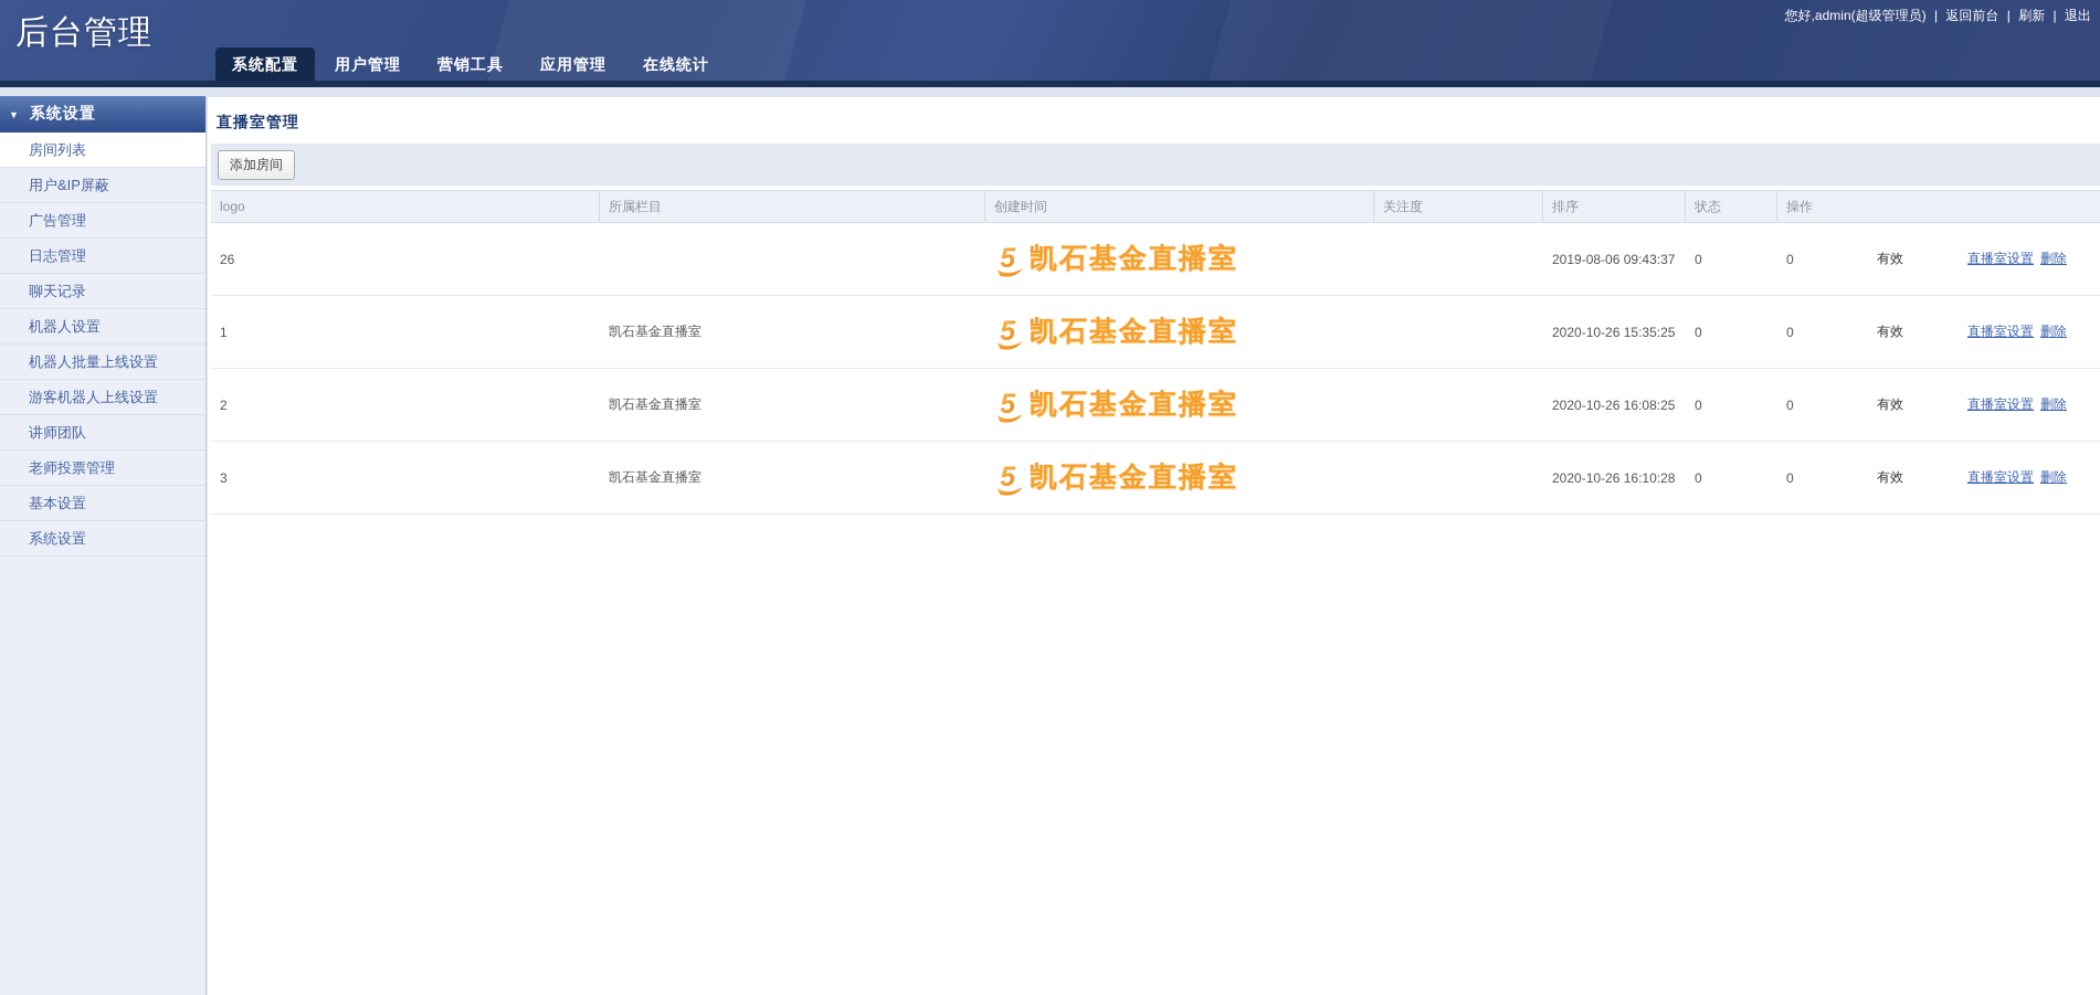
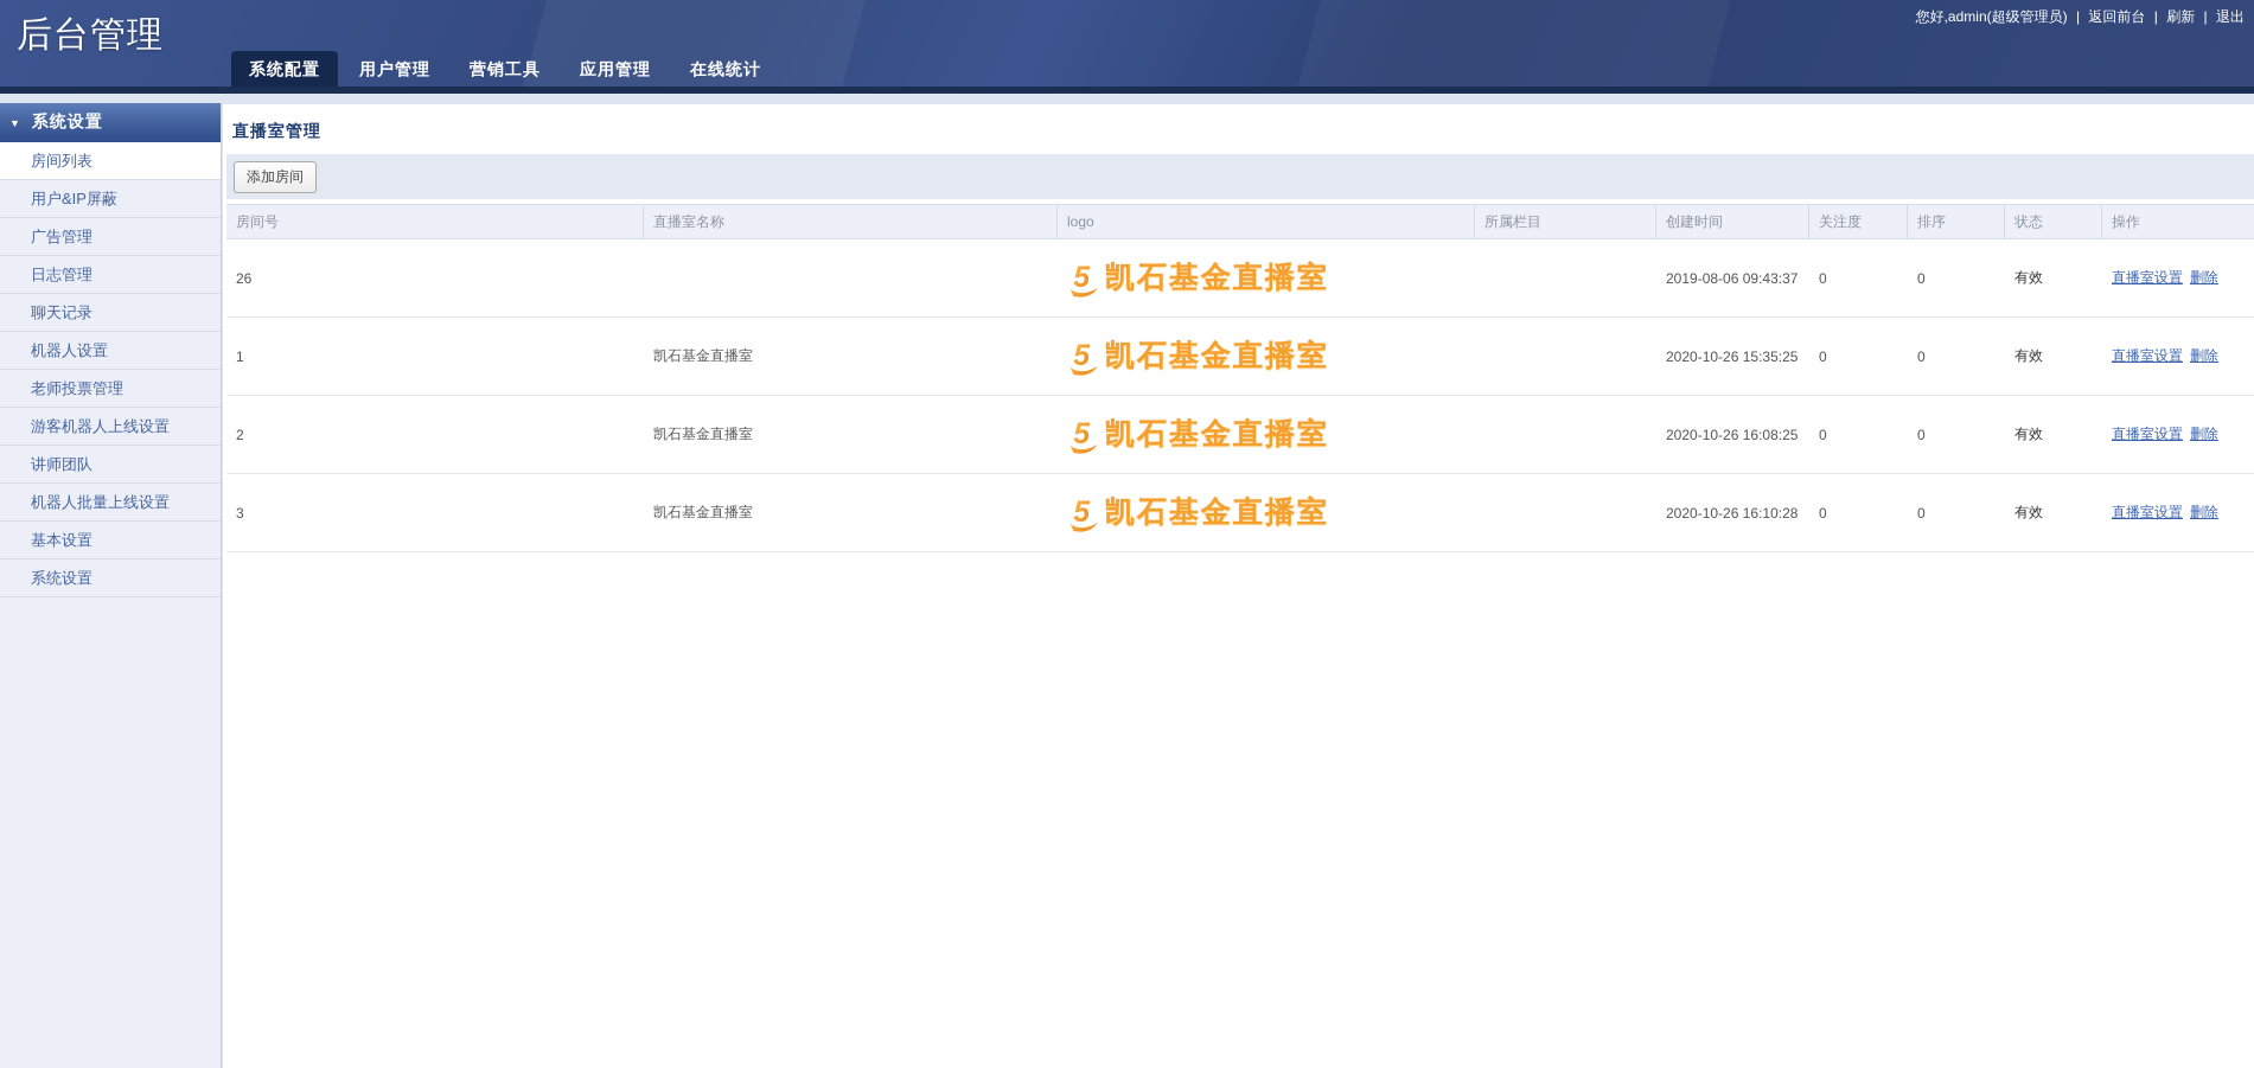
  后台管理
  您好,admin(超级管理员) | 返回前台 | 刷新 | 退出
  系统配置
  用户管理
  营销工具
  应用管理
  在线统计
  ▼
  系统设置
  房间列表
  用户&IP屏蔽
  广告管理
  日志管理
  聊天记录
  机器人设置
- 机器人批量上线设置
+ 老师投票管理
  游客机器人上线设置
  讲师团队
- 老师投票管理
+ 机器人批量上线设置
  基本设置
  系统设置
  直播室管理
  添加房间
+ 房间号
+ 直播室名称
  logo
  所属栏目
  创建时间
  关注度
  排序
  状态
  操作
  26
  5
  凯石基金直播室
  2019-08-06 09:43:37
  0
  0
  有效
  直播室设置 删除
  1
  凯石基金直播室
  5
  凯石基金直播室
  2020-10-26 15:35:25
  0
  0
  有效
  直播室设置 删除
  2
  凯石基金直播室
  5
  凯石基金直播室
  2020-10-26 16:08:25
  0
  0
  有效
  直播室设置 删除
  3
  凯石基金直播室
  5
  凯石基金直播室
  2020-10-26 16:10:28
  0
  0
  有效
  直播室设置 删除
